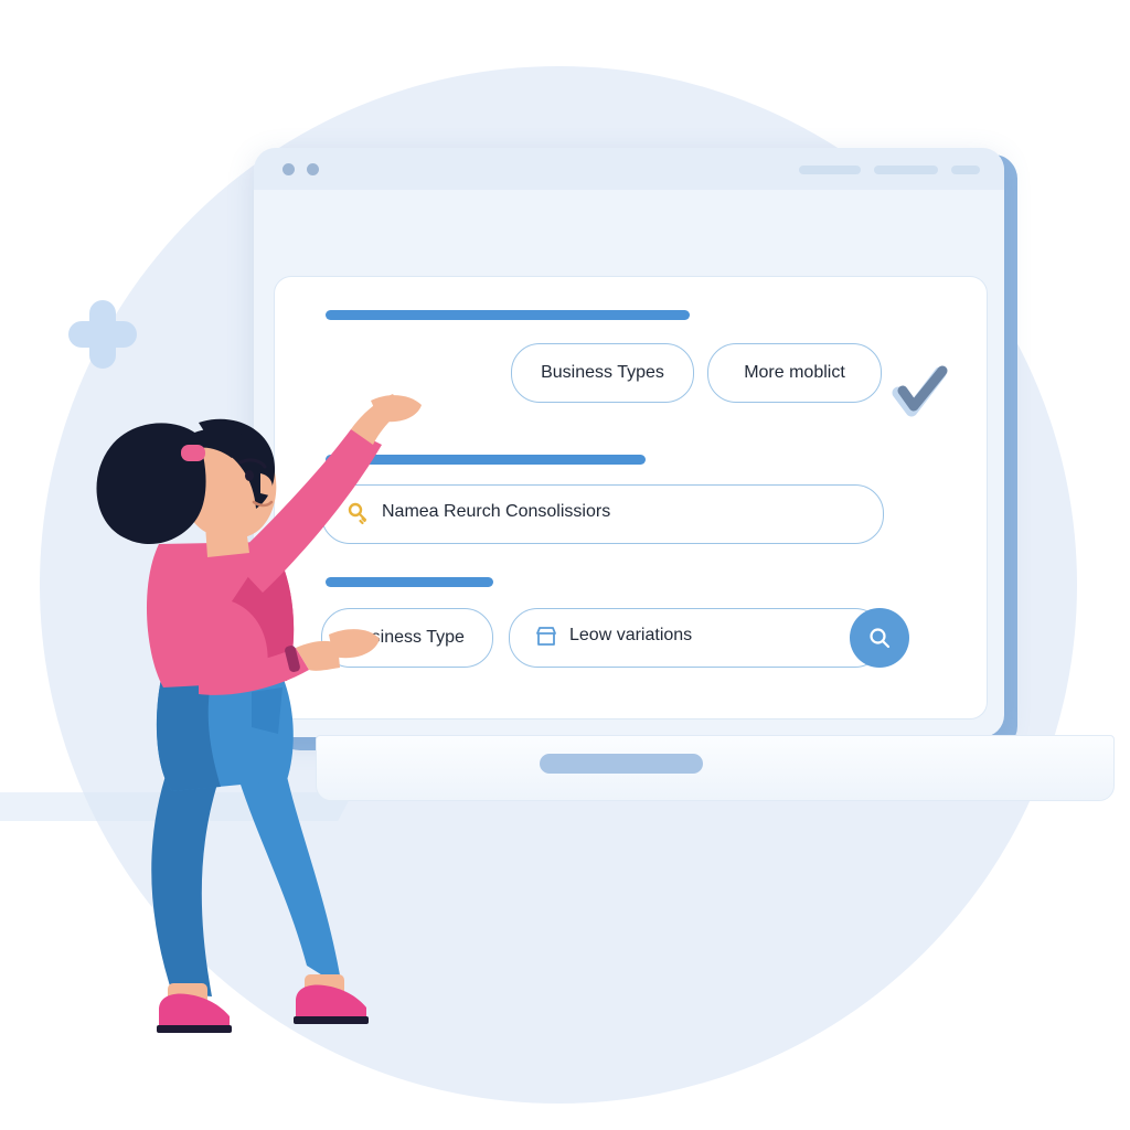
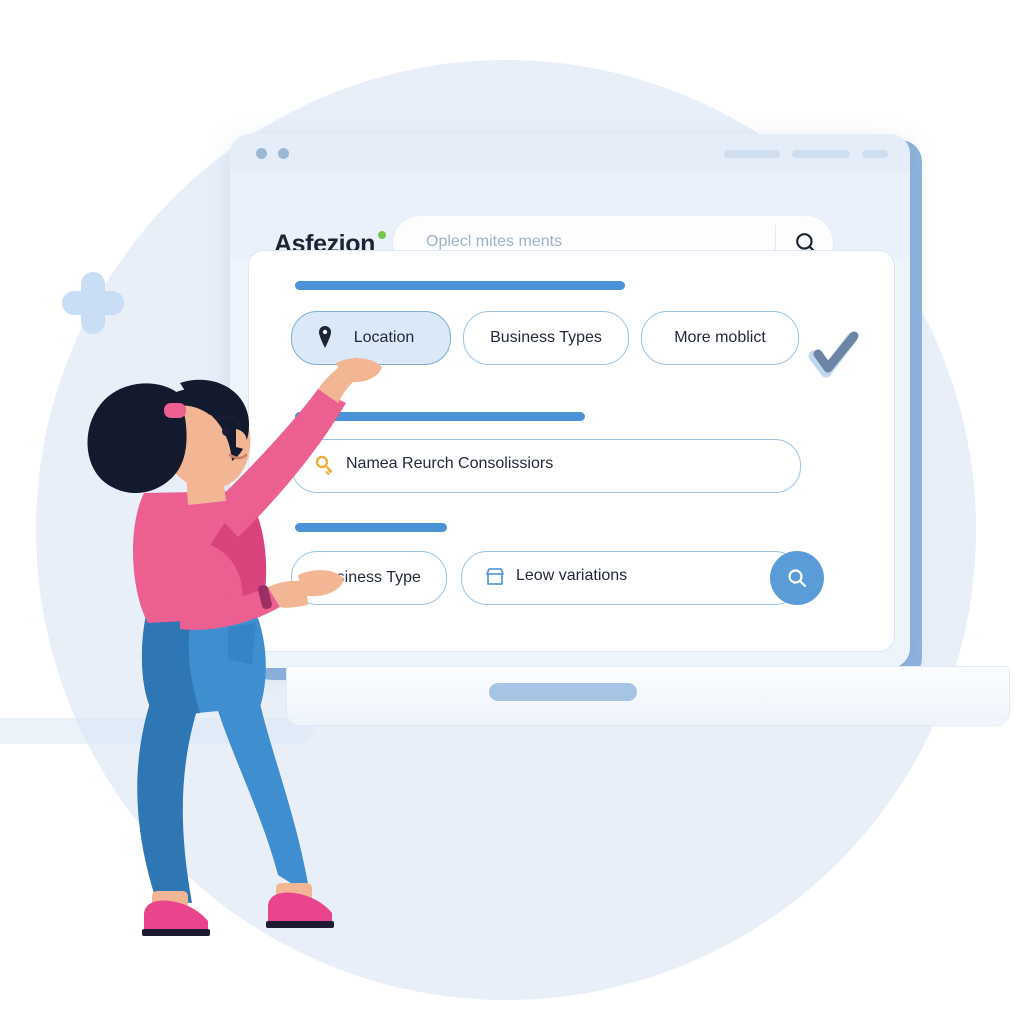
+ Asfezion
+ Oplecl mites ments
+ Location
  Business Types
  More moblict
  Namea Reurch Consolissiors
  iness Type
  Leow variations
